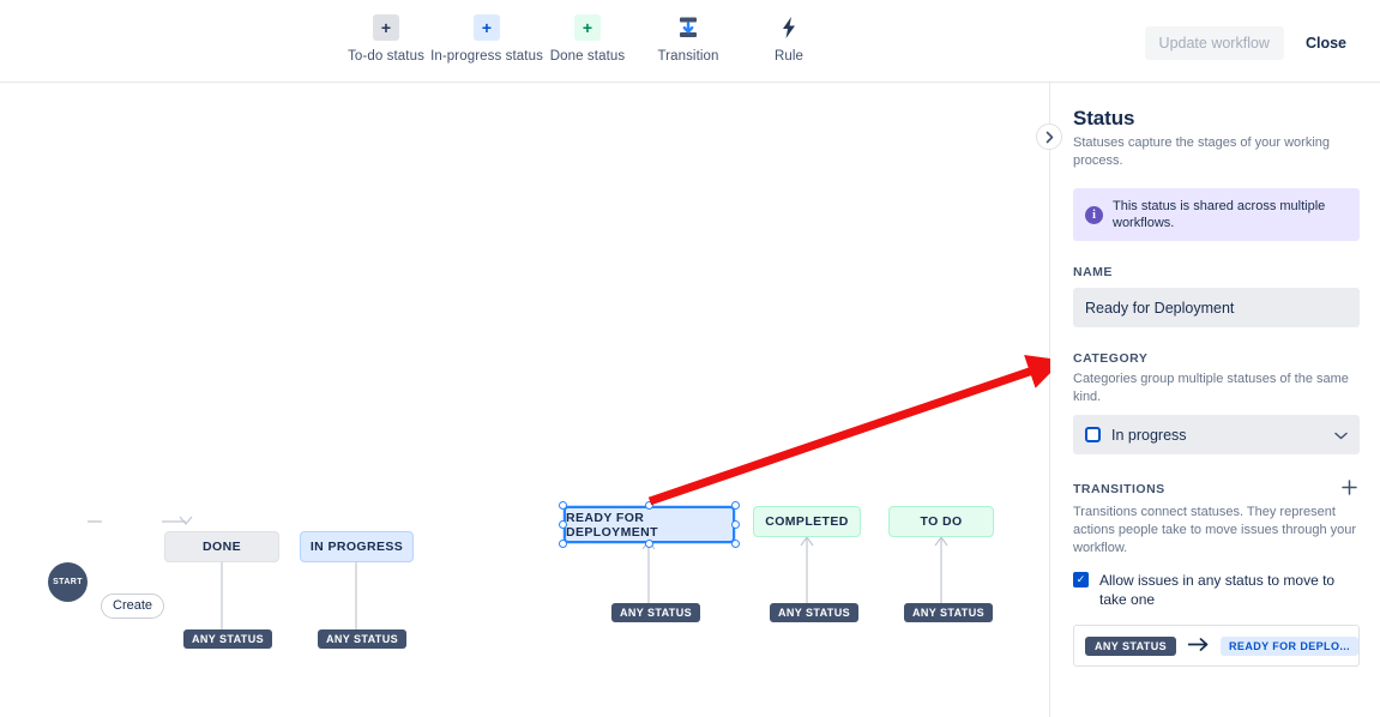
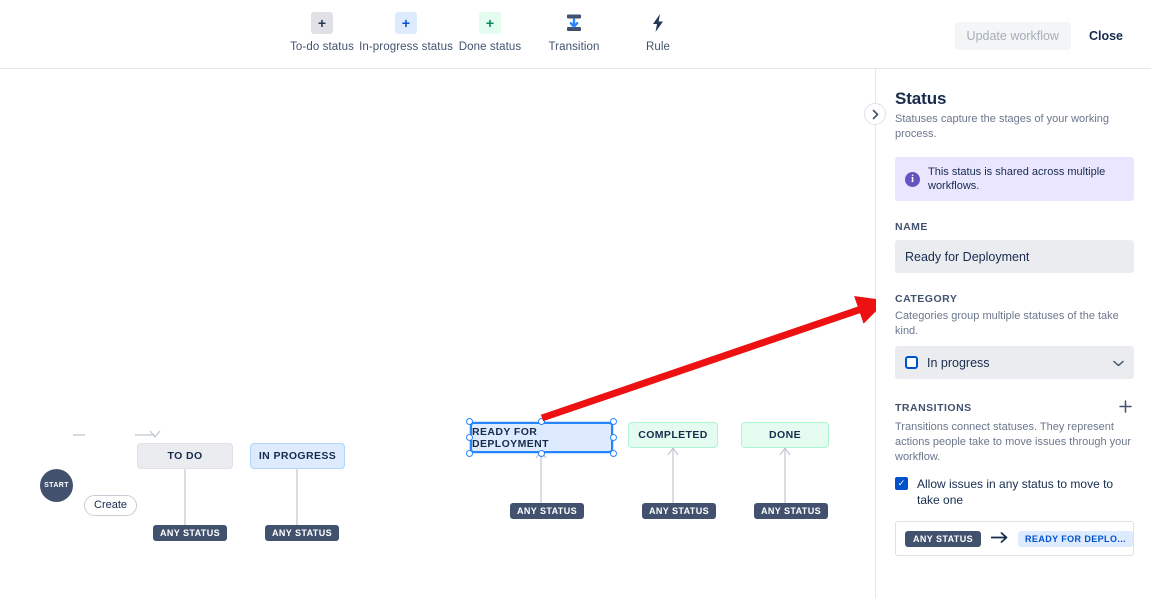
  +
  To-do status
  +
  In-progress status
  +
  Done status
  Transition
  Rule
  Update workflow
  Close
  Create
- DONE
+ TO DO
  IN PROGRESS
  READY FOR DEPLOYMENT
  COMPLETED
- TO DO
+ DONE
  ANY STATUS
  ANY STATUS
  ANY STATUS
  ANY STATUS
  ANY STATUS
  Status
  Statuses capture the stages of your working process.
  i
  This status is shared across multiple workflows.
  NAME
  Ready for Deployment
  CATEGORY
- Categories group multiple statuses of the same kind.
+ Categories group multiple statuses of the take kind.
  In progress
  TRANSITIONS
  Transitions connect statuses. They represent actions people take to move issues through your workflow.
  ✓
  Allow issues in any status to move to take one
  ANY STATUS
  READY FOR DEPLO...
